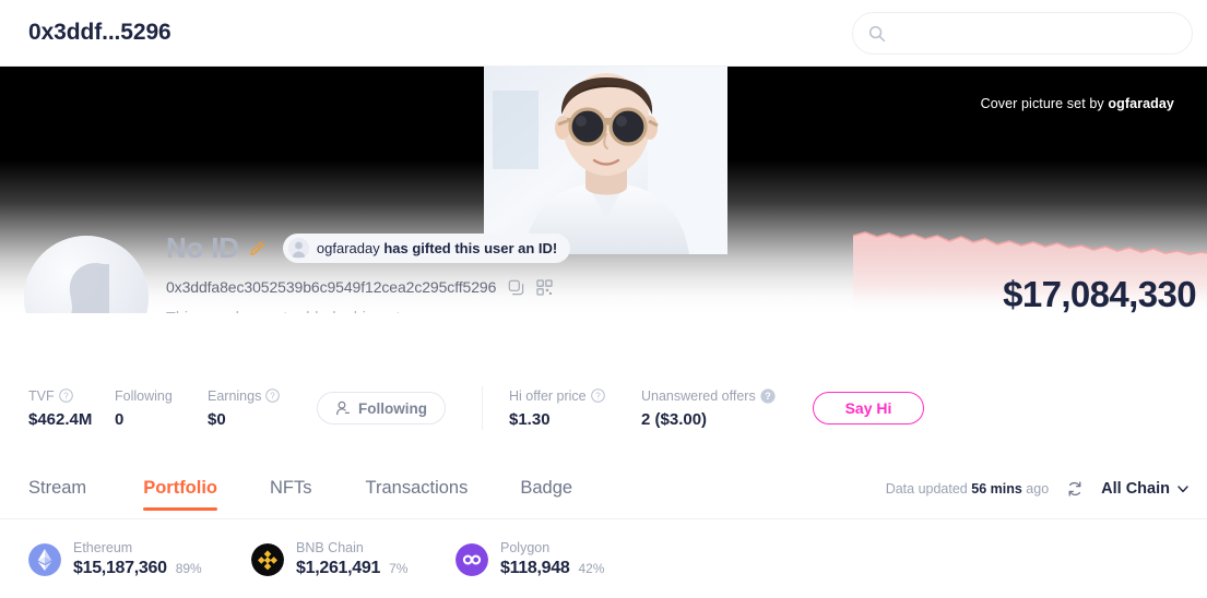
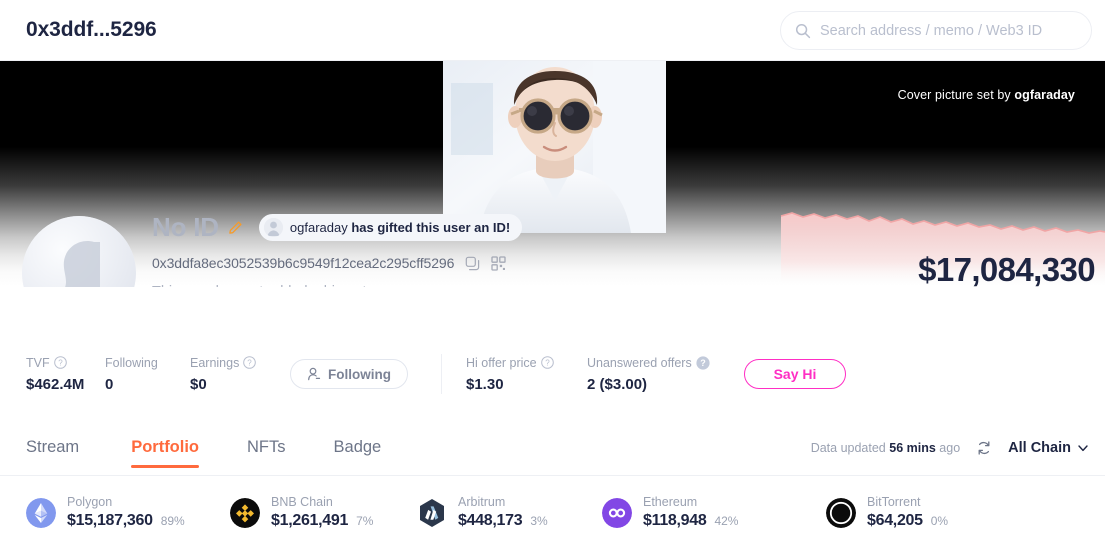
  0x3ddf...5296
+ Search address / memo / Web3 ID
  Cover picture set by ogfaraday
  $17,084,330
  No ID
  ogfaraday has gifted this user an ID!
  0x3ddfa8ec3052539b6c9549f12cea2c295cff5296
  TVF
  ?
  $462.4M
  Following
  0
  Earnings
  ?
  $0
  Following
  Hi offer price
  ?
  $1.30
  Unanswered offers
  ?
  2 ($3.00)
  Say Hi
  Stream
  Portfolio
  NFTs
- Transactions
  Badge
  Data updated 56 mins ago
  All Chain
- Ethereum
+ Polygon
  $15,187,360
  89%
  BNB Chain
  $1,261,491
  7%
+ Arbitrum
+ $448,173
+ 3%
- Polygon
+ Ethereum
  $118,948
  42%
+ BitTorrent
+ $64,205
+ 0%
